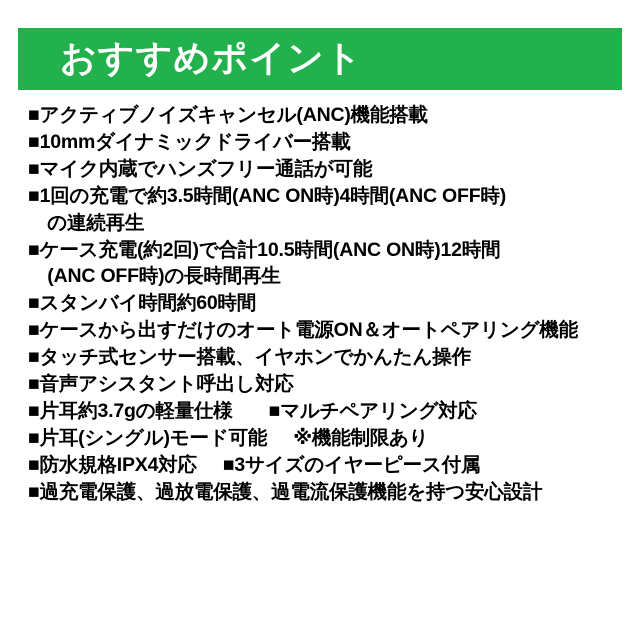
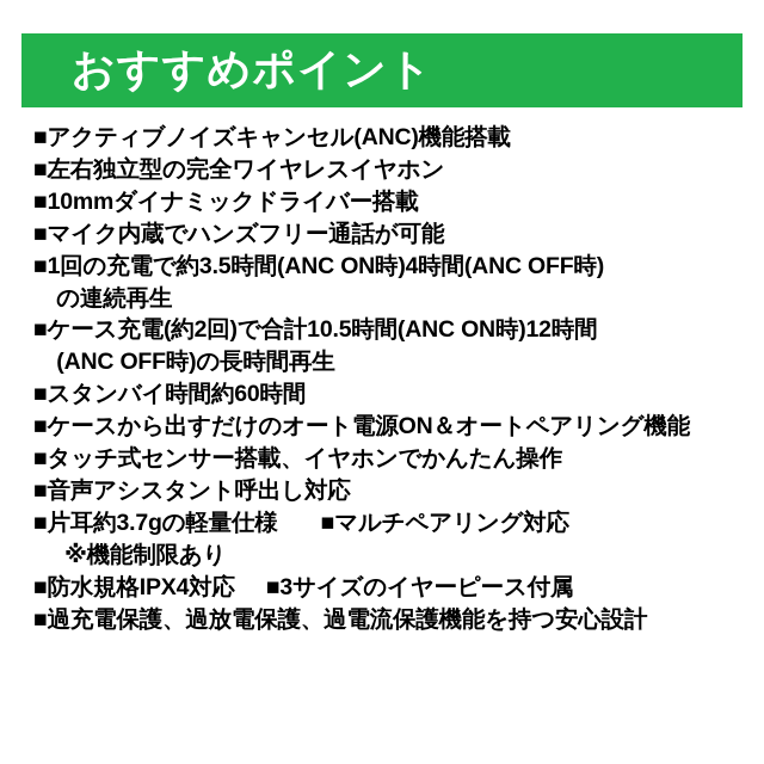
  おすすめポイント
  ■アクティブノイズキャンセル(ANC)機能搭載
+ ■左右独立型の完全ワイヤレスイヤホン
  ■10mmダイナミックドライバー搭載
  ■マイク内蔵でハンズフリー通話が可能
  ■1回の充電で約3.5時間(ANC ON時)4時間(ANC OFF時)
  の連続再生
  ■ケース充電(約2回)で合計10.5時間(ANC ON時)12時間
  (ANC OFF時)の長時間再生
  ■スタンバイ時間約60時間
  ■ケースから出すだけのオート電源ON＆オートペアリング機能
  ■タッチ式センサー搭載、イヤホンでかんたん操作
  ■音声アシスタント呼出し対応
  ■片耳約3.7gの軽量仕様
  ■マルチペアリング対応
- ■片耳(シングル)モード可能
  ※機能制限あり
  ■防水規格IPX4対応
  ■3サイズのイヤーピース付属
  ■過充電保護、過放電保護、過電流保護機能を持つ安心設計
